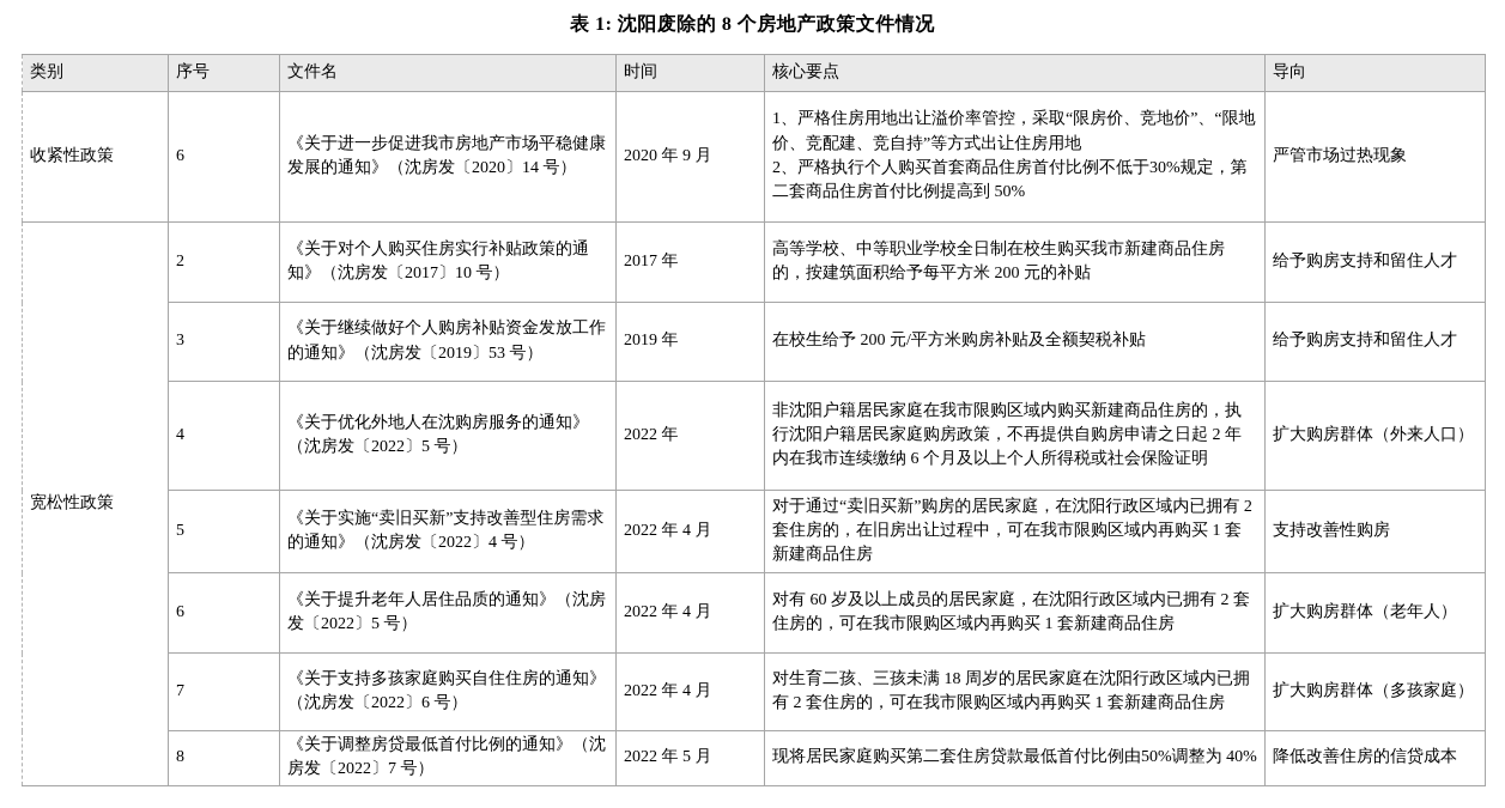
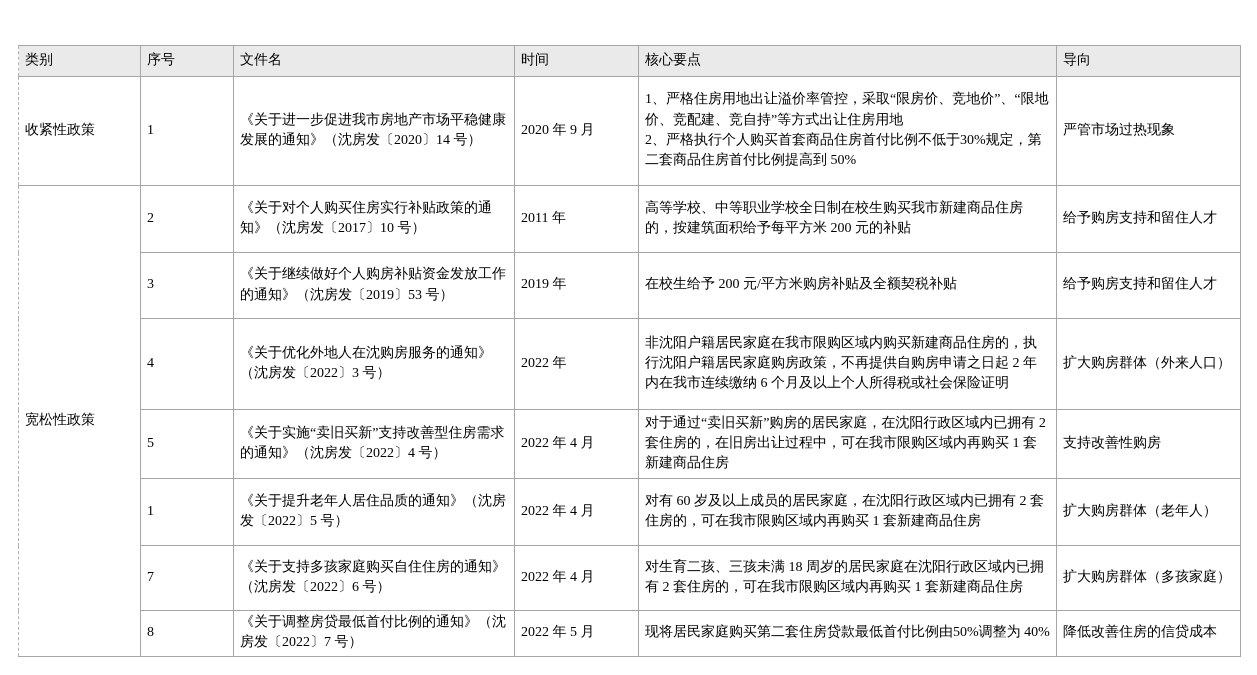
- 表 1: 沈阳废除的 8 个房地产政策文件情况
  类别	序号	文件名	时间	核心要点	导向
- 收紧性政策	6	《关于进一步促进我市房地产市场平稳健康发展的通知》（沈房发〔2020〕14 号）	2020 年 9 月	1、严格住房用地出让溢价率管控，采取“限房价、竞地价”、“限地价、竞配建、竞自持”等方式出让住房用地 2、严格执行个人购买首套商品住房首付比例不低于30%规定，第二套商品住房首付比例提高到 50%	严管市场过热现象
+ 收紧性政策	1	《关于进一步促进我市房地产市场平稳健康发展的通知》（沈房发〔2020〕14 号）	2020 年 9 月	1、严格住房用地出让溢价率管控，采取“限房价、竞地价”、“限地价、竞配建、竞自持”等方式出让住房用地 2、严格执行个人购买首套商品住房首付比例不低于30%规定，第二套商品住房首付比例提高到 50%	严管市场过热现象
- 宽松性政策	2	《关于对个人购买住房实行补贴政策的通知》（沈房发〔2017〕10 号）	2017 年	高等学校、中等职业学校全日制在校生购买我市新建商品住房的，按建筑面积给予每平方米 200 元的补贴	给予购房支持和留住人才
+ 宽松性政策	2	《关于对个人购买住房实行补贴政策的通知》（沈房发〔2017〕10 号）	2011 年	高等学校、中等职业学校全日制在校生购买我市新建商品住房的，按建筑面积给予每平方米 200 元的补贴	给予购房支持和留住人才
  3	《关于继续做好个人购房补贴资金发放工作的通知》（沈房发〔2019〕53 号）	2019 年	在校生给予 200 元/平方米购房补贴及全额契税补贴	给予购房支持和留住人才
- 4	《关于优化外地人在沈购房服务的通知》（沈房发〔2022〕5 号）	2022 年	非沈阳户籍居民家庭在我市限购区域内购买新建商品住房的，执行沈阳户籍居民家庭购房政策，不再提供自购房申请之日起 2 年内在我市连续缴纳 6 个月及以上个人所得税或社会保险证明	扩大购房群体（外来人口）
+ 4	《关于优化外地人在沈购房服务的通知》（沈房发〔2022〕3 号）	2022 年	非沈阳户籍居民家庭在我市限购区域内购买新建商品住房的，执行沈阳户籍居民家庭购房政策，不再提供自购房申请之日起 2 年内在我市连续缴纳 6 个月及以上个人所得税或社会保险证明	扩大购房群体（外来人口）
  5	《关于实施“卖旧买新”支持改善型住房需求的通知》（沈房发〔2022〕4 号）	2022 年 4 月	对于通过“卖旧买新”购房的居民家庭，在沈阳行政区域内已拥有 2 套住房的，在旧房出让过程中，可在我市限购区域内再购买 1 套新建商品住房	支持改善性购房
- 6	《关于提升老年人居住品质的通知》（沈房发〔2022〕5 号）	2022 年 4 月	对有 60 岁及以上成员的居民家庭，在沈阳行政区域内已拥有 2 套住房的，可在我市限购区域内再购买 1 套新建商品住房	扩大购房群体（老年人）
+ 1	《关于提升老年人居住品质的通知》（沈房发〔2022〕5 号）	2022 年 4 月	对有 60 岁及以上成员的居民家庭，在沈阳行政区域内已拥有 2 套住房的，可在我市限购区域内再购买 1 套新建商品住房	扩大购房群体（老年人）
  7	《关于支持多孩家庭购买自住住房的通知》（沈房发〔2022〕6 号）	2022 年 4 月	对生育二孩、三孩未满 18 周岁的居民家庭在沈阳行政区域内已拥有 2 套住房的，可在我市限购区域内再购买 1 套新建商品住房	扩大购房群体（多孩家庭）
  8	《关于调整房贷最低首付比例的通知》（沈房发〔2022〕7 号）	2022 年 5 月	现将居民家庭购买第二套住房贷款最低首付比例由50%调整为 40%	降低改善住房的信贷成本
